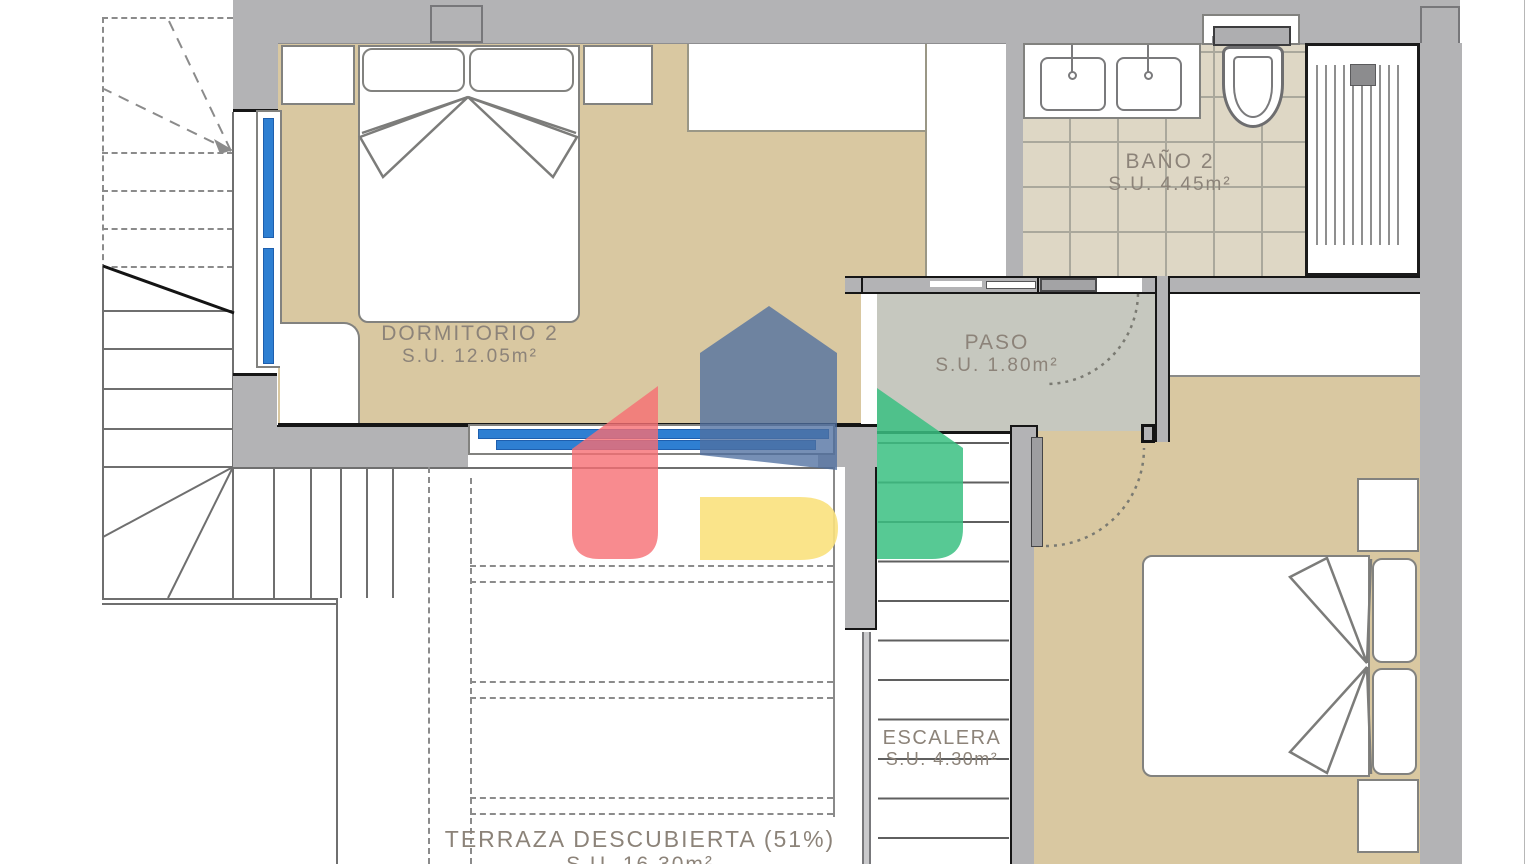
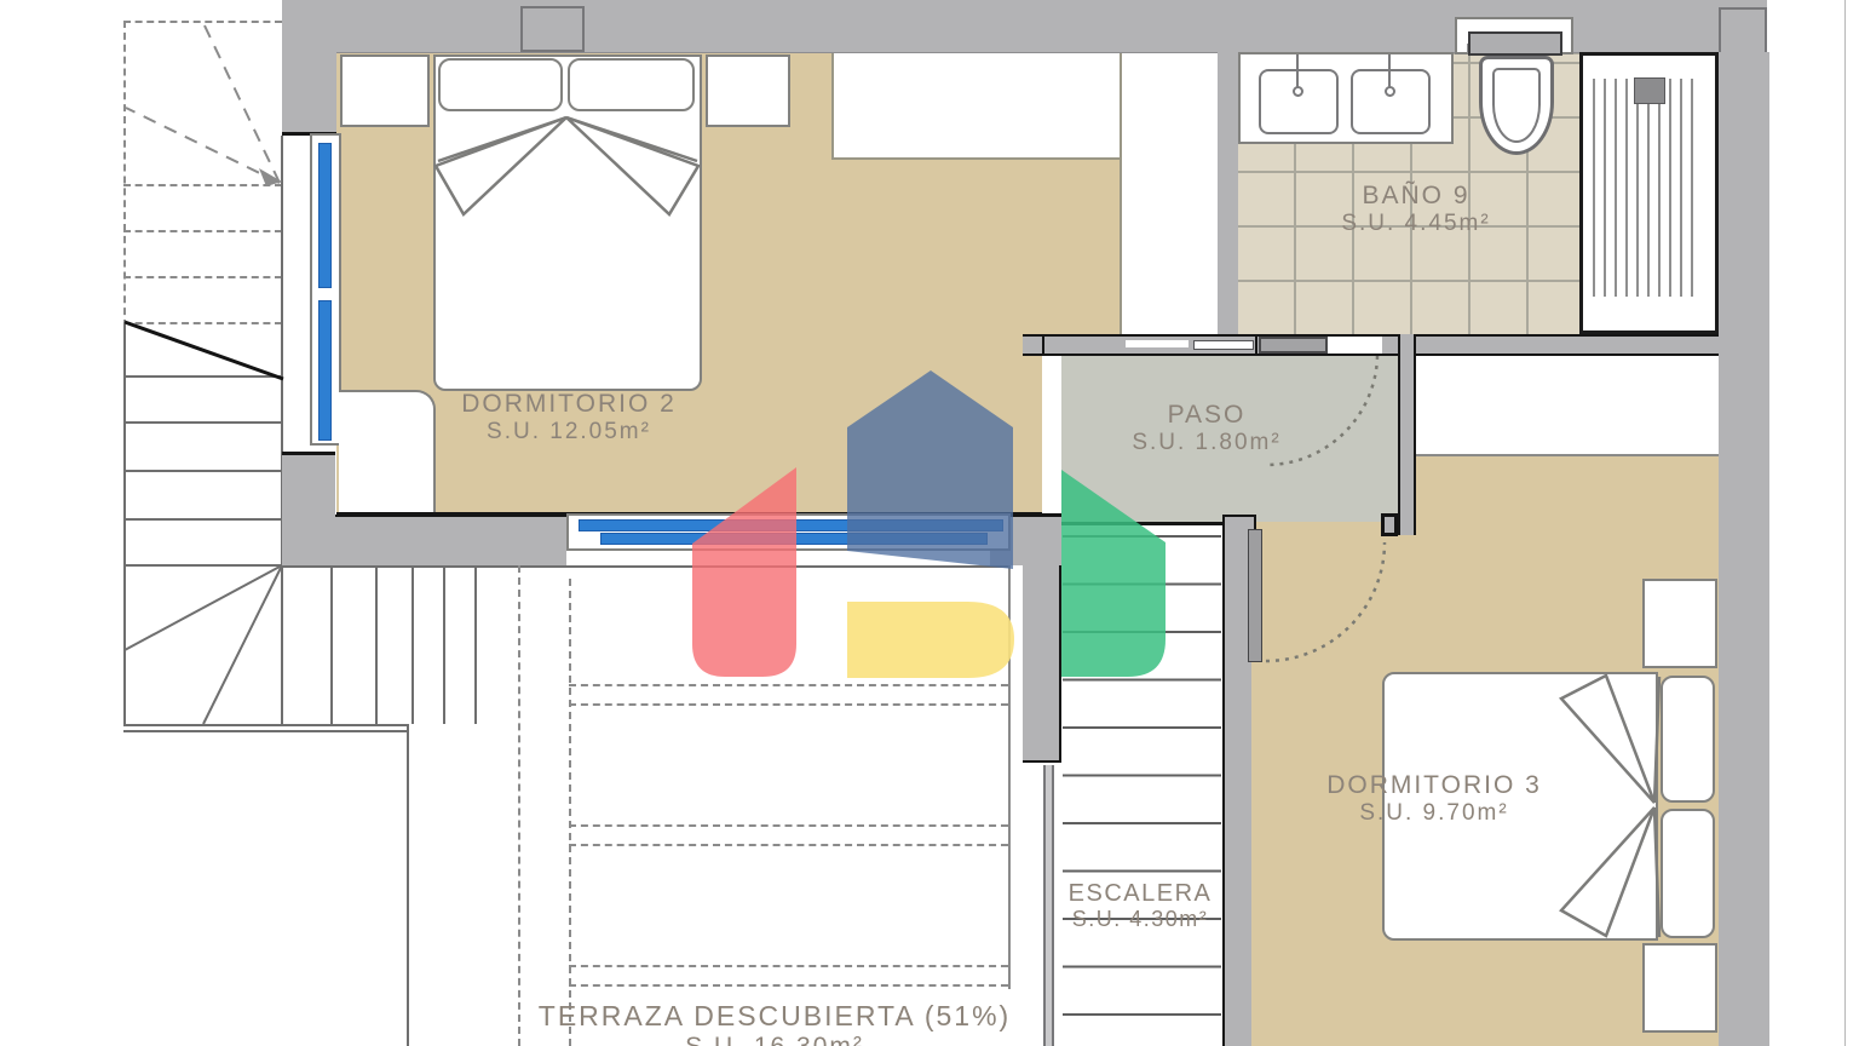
  DORMITORIO 2
  S.U. 12.05m²
- BAÑO 2
+ BAÑO 9
  S.U. 4.45m²
  PASO
  S.U. 1.80m²
+ DORMITORIO 3
+ S.U. 9.70m²
  ESCALERA
  S.U. 4.30m²
  TERRAZA DESCUBIERTA (51%)
